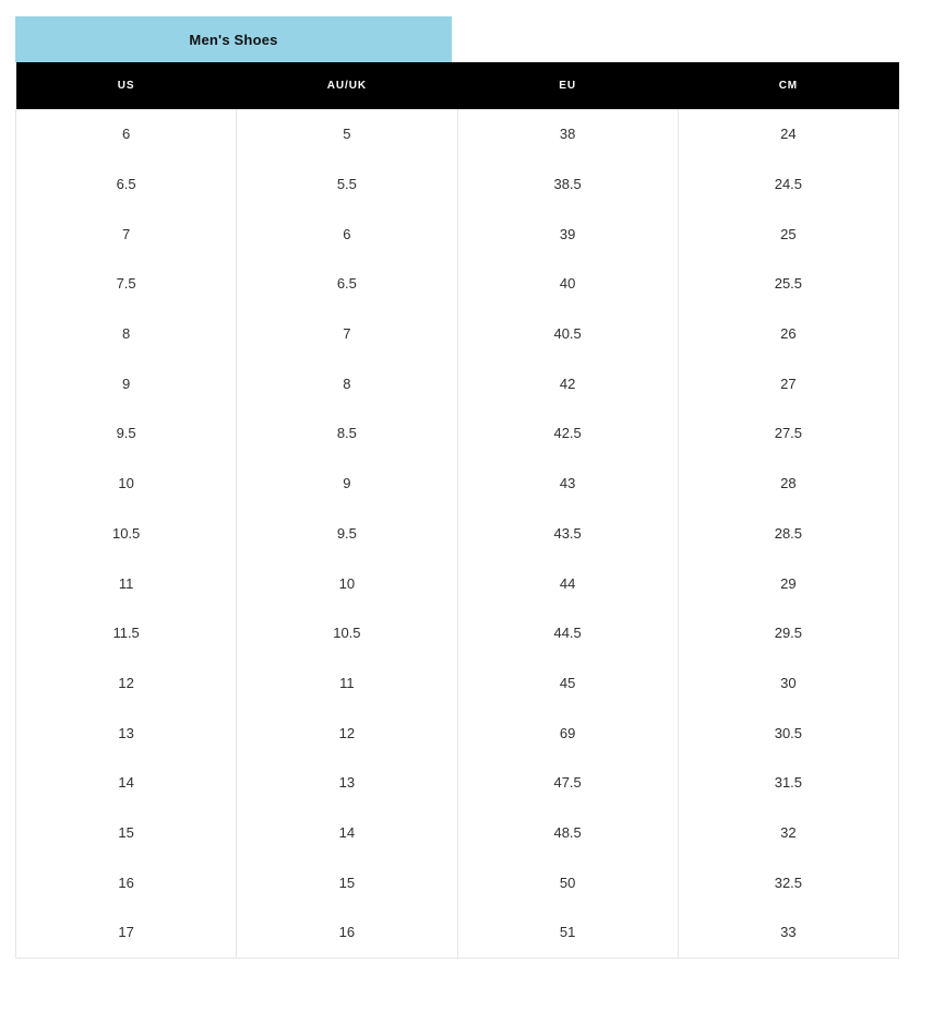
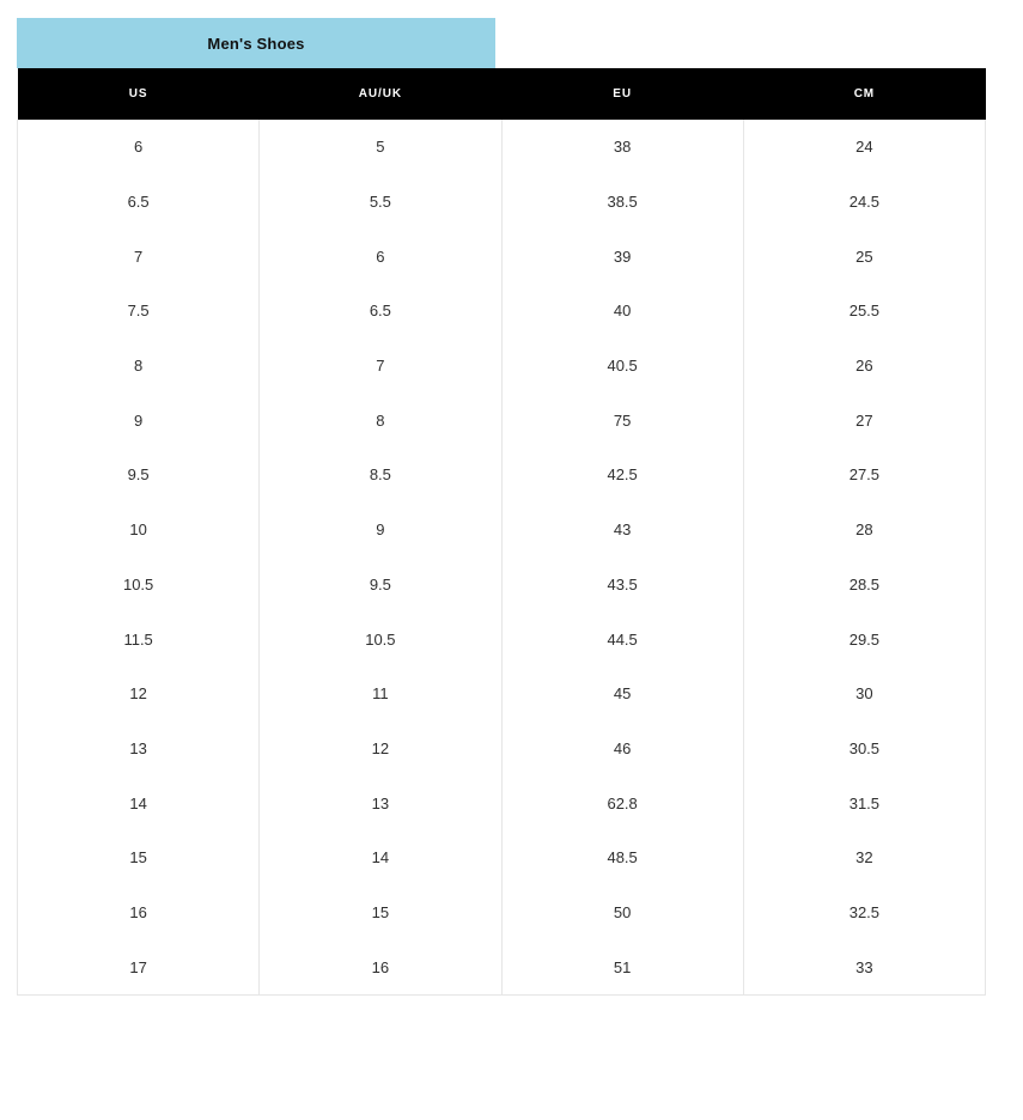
  Men's Shoes
  US	AU/UK	EU	CM
  6	5	38	24
  6.5	5.5	38.5	24.5
  7	6	39	25
  7.5	6.5	40	25.5
  8	7	40.5	26
- 9	8	42	27
+ 9	8	75	27
  9.5	8.5	42.5	27.5
  10	9	43	28
  10.5	9.5	43.5	28.5
- 11	10	44	29
  11.5	10.5	44.5	29.5
  12	11	45	30
- 13	12	69	30.5
+ 13	12	46	30.5
- 14	13	47.5	31.5
+ 14	13	62.8	31.5
  15	14	48.5	32
  16	15	50	32.5
  17	16	51	33
